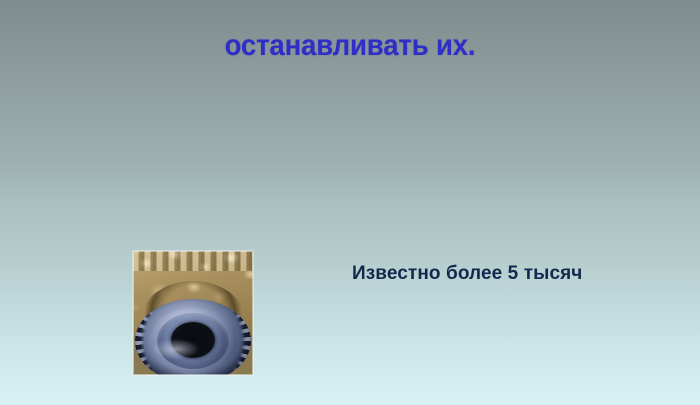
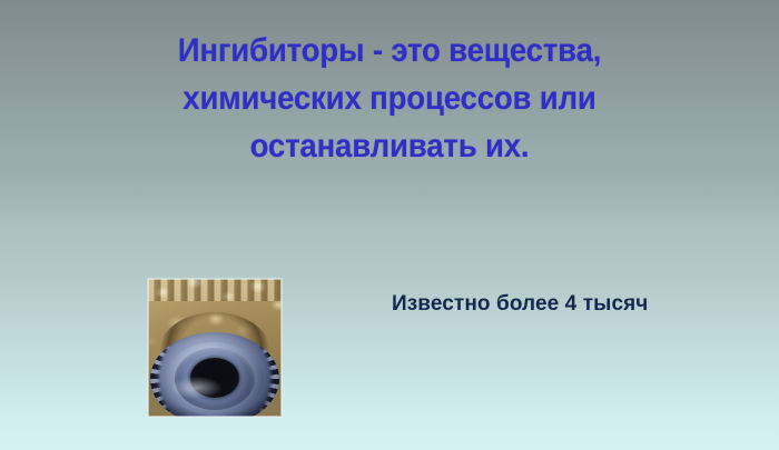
+ Ингибиторы - это вещества,
+ химических процессов или
  останавливать их.
- Известно более 5 тысяч
+ Известно более 4 тысяч
